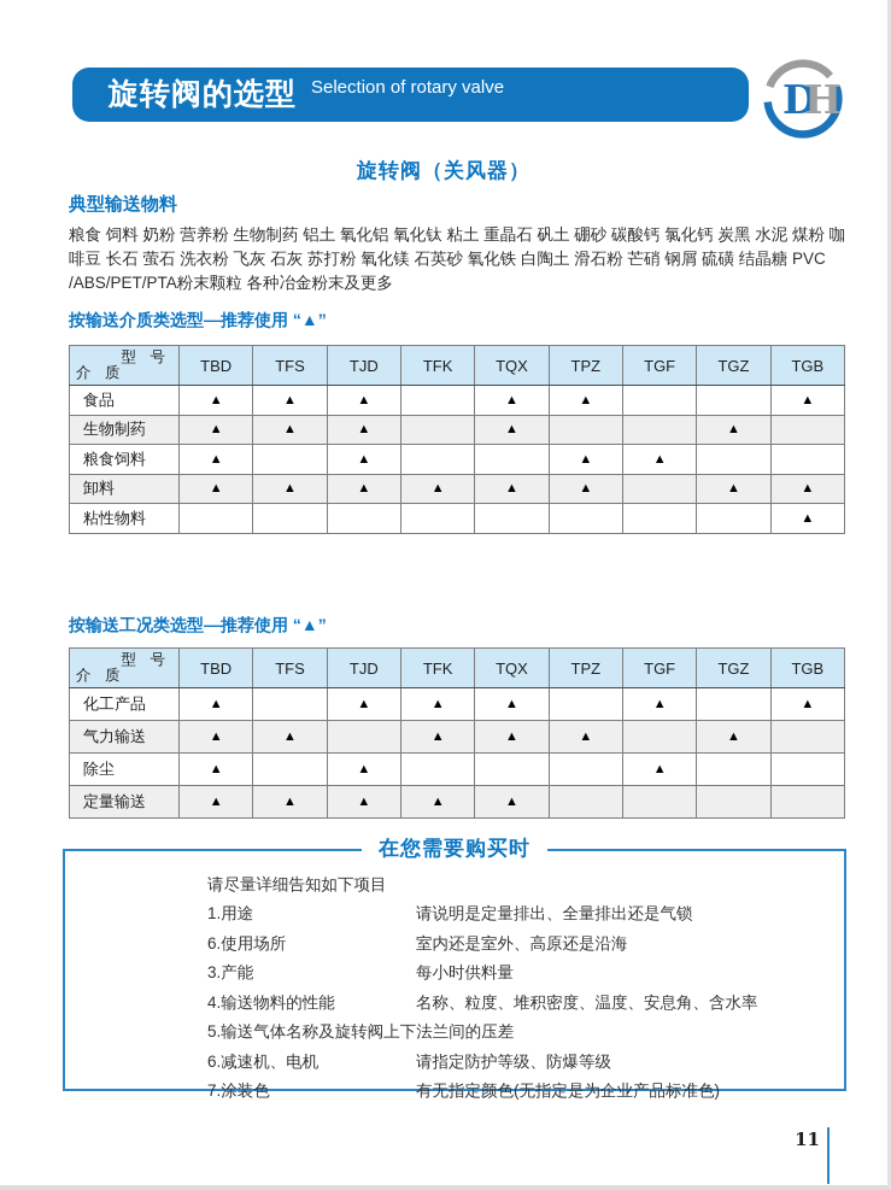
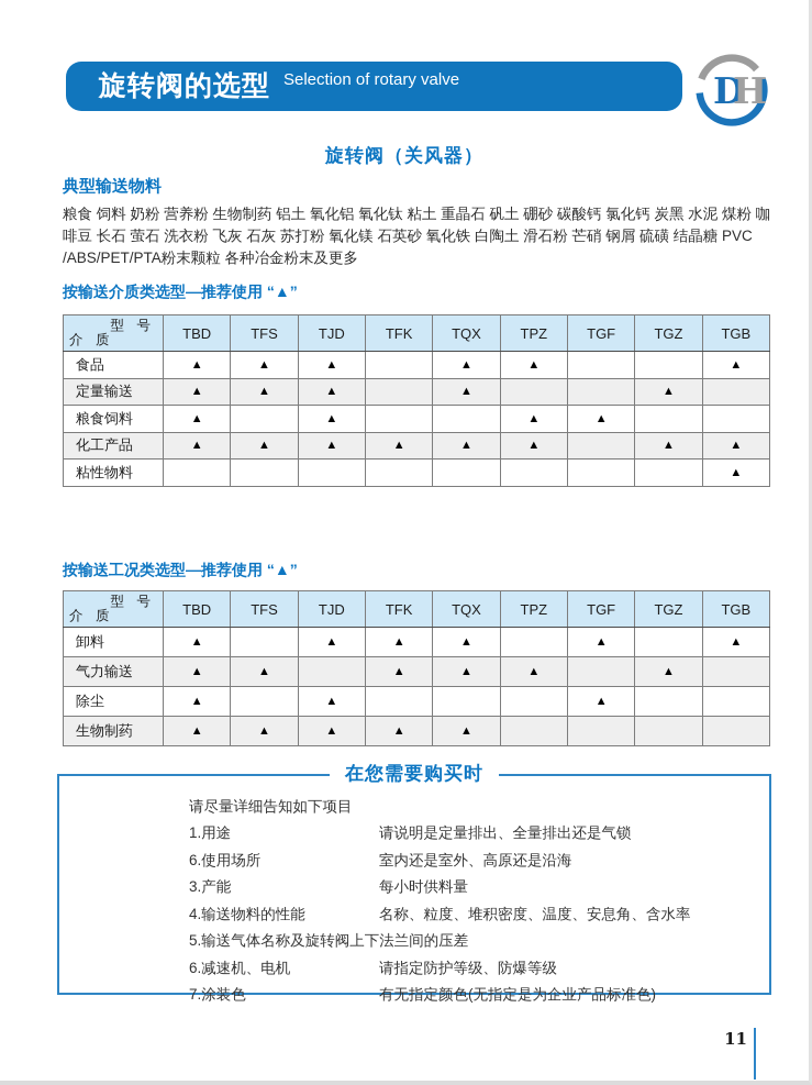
  旋转阀的选型
  Selection of rotary valve
  D
  H
  旋转阀（关风器）
  典型输送物料
  粮食 饲料 奶粉 营养粉 生物制药 铝土 氧化铝 氧化钛 粘土 重晶石 矾土 硼砂 碳酸钙 氯化钙 炭黑 水泥 煤粉 咖啡豆 长石 萤石 洗衣粉 飞灰 石灰 苏打粉 氧化镁 石英砂 氧化铁 白陶土 滑石粉 芒硝 钢屑 硫磺 结晶糖 PVC /ABS/PET/PTA粉末颗粒 各种冶金粉末及更多
  按输送介质类选型—推荐使用 “▲”
  型 号介 质	TBD	TFS	TJD	TFK	TQX	TPZ	TGF	TGZ	TGB
  食品	▲	▲	▲		▲	▲			▲
- 生物制药	▲	▲	▲		▲			▲
+ 定量输送	▲	▲	▲		▲			▲
  粮食饲料	▲		▲			▲	▲
- 卸料	▲	▲	▲	▲	▲	▲		▲	▲
+ 化工产品	▲	▲	▲	▲	▲	▲		▲	▲
  粘性物料									▲
  按输送工况类选型—推荐使用 “▲”
  型 号介 质	TBD	TFS	TJD	TFK	TQX	TPZ	TGF	TGZ	TGB
- 化工产品	▲		▲	▲	▲		▲		▲
+ 卸料	▲		▲	▲	▲		▲		▲
  气力输送	▲	▲		▲	▲	▲		▲
  除尘	▲		▲				▲
- 定量输送	▲	▲	▲	▲	▲
+ 生物制药	▲	▲	▲	▲	▲
  在您需要购买时
  请尽量详细告知如下项目
  1.用途
  请说明是定量排出、全量排出还是气锁
  6.使用场所
  室内还是室外、高原还是沿海
  3.产能
  每小时供料量
  4.输送物料的性能
  名称、粒度、堆积密度、温度、安息角、含水率
  5.输送气体名称及旋转阀上下法兰间的压差
  6.减速机、电机
  请指定防护等级、防爆等级
  7.涂装色
  有无指定颜色(无指定是为企业产品标准色)
  11
